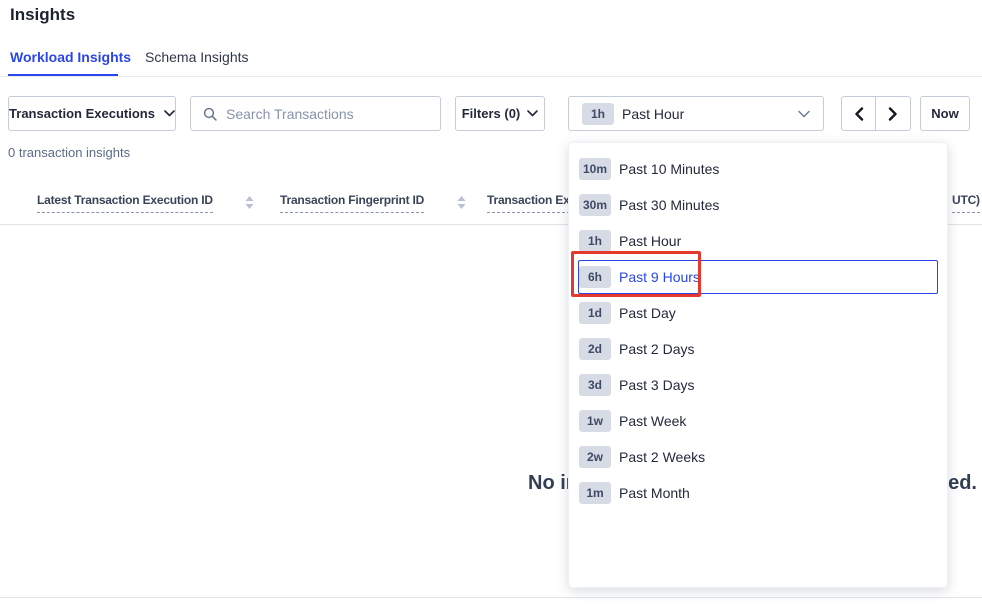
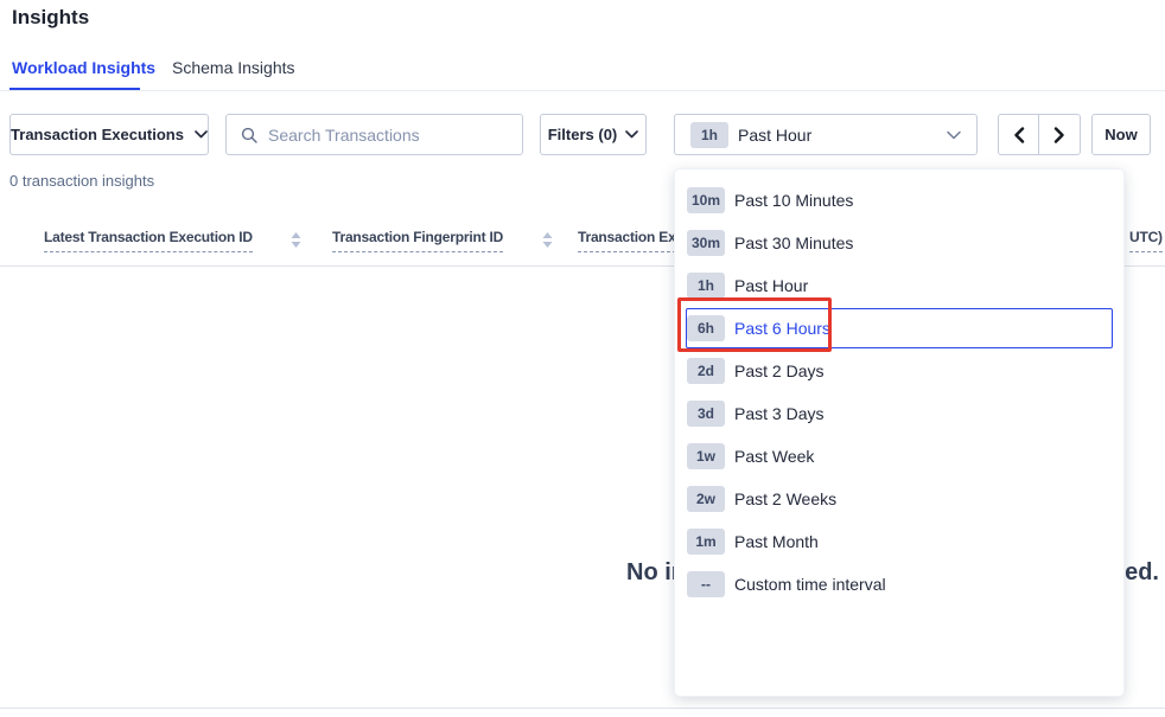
  Insights
  Workload Insights
  Schema Insights
  Transaction Executions
  Search Transactions
  Filters (0)
  1h
  Past Hour
  Now
  0 transaction insights
  Latest Transaction Execution ID
  Transaction Fingerprint ID
  Transaction Ex
  UTC)
  No i
  ed.
  10m
  Past 10 Minutes
  30m
  Past 30 Minutes
  1h
  Past Hour
  6h
- Past 9 Hours
+ Past 6 Hours
- 1d
- Past Day
  2d
  Past 2 Days
  3d
  Past 3 Days
  1w
  Past Week
  2w
  Past 2 Weeks
  1m
  Past Month
+ --
+ Custom time interval
